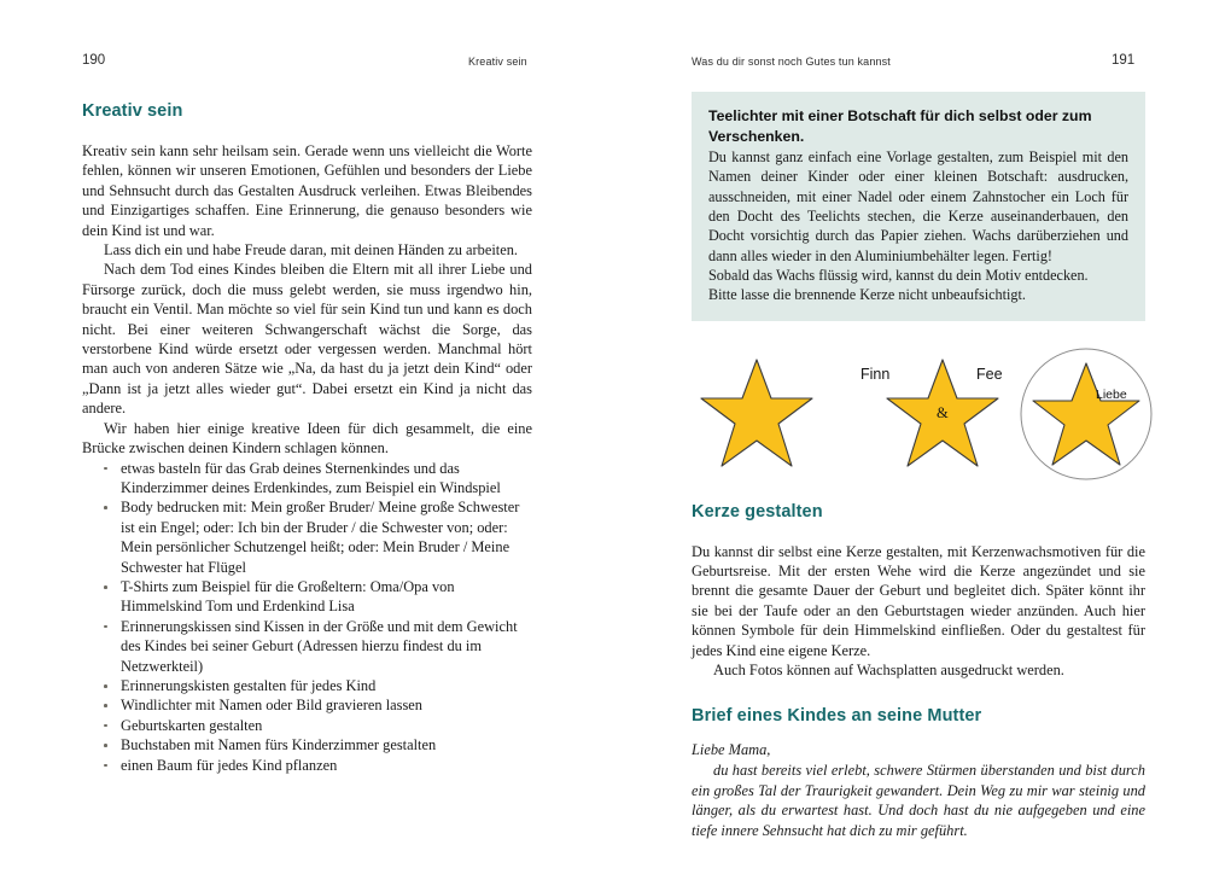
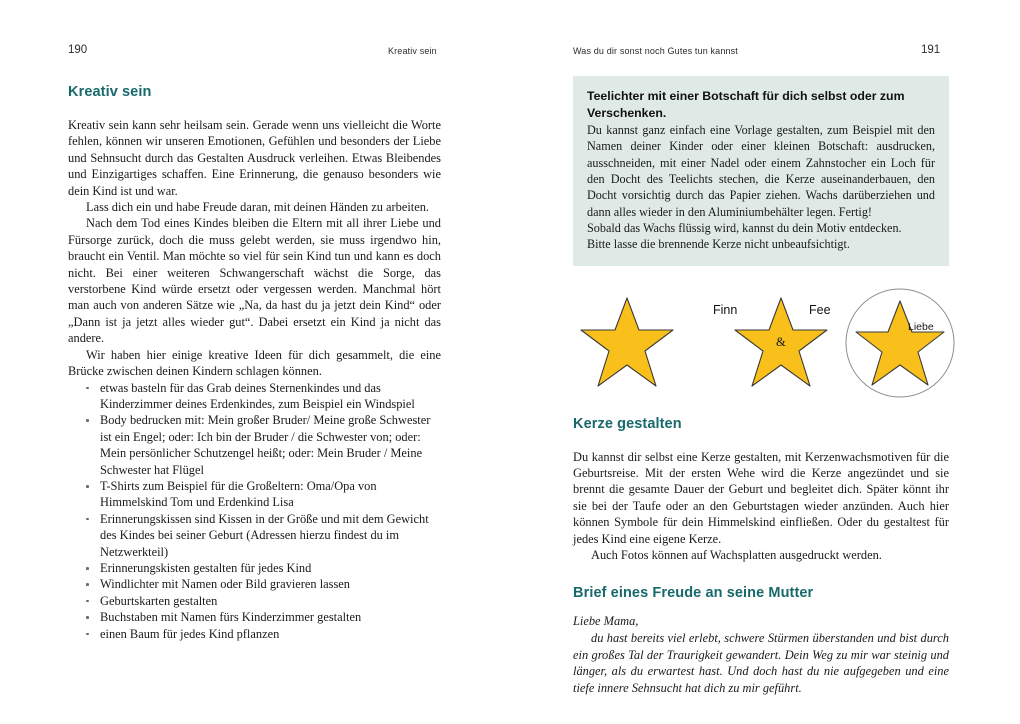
  190
  Kreativ sein
  Kreativ sein
  Kreativ sein kann sehr heilsam sein. Gerade wenn uns vielleicht die Worte fehlen, können wir unseren Emotionen, Gefühlen und besonders der Liebe und Sehnsucht durch das Gestalten Ausdruck verleihen. Etwas Bleibendes und Einzigartiges schaffen. Eine Erinnerung, die genauso besonders wie dein Kind ist und war.
  Lass dich ein und habe Freude daran, mit deinen Händen zu arbeiten.
  Nach dem Tod eines Kindes bleiben die Eltern mit all ihrer Liebe und Fürsorge zurück, doch die muss gelebt werden, sie muss irgendwo hin, braucht ein Ventil. Man möchte so viel für sein Kind tun und kann es doch nicht. Bei einer weiteren Schwangerschaft wächst die Sorge, das verstorbene Kind würde ersetzt oder vergessen werden. Manchmal hört man auch von anderen Sätze wie „Na, da hast du ja jetzt dein Kind“ oder „Dann ist ja jetzt alles wieder gut“. Dabei ersetzt ein Kind ja nicht das andere.
  Wir haben hier einige kreative Ideen für dich gesammelt, die eine Brücke zwischen deinen Kindern schlagen können.
  etwas basteln für das Grab deines Sternenkindes und das Kinderzimmer deines Erdenkindes, zum Beispiel ein Windspiel
  Body bedrucken mit: Mein großer Bruder/ Meine große Schwester ist ein Engel; oder: Ich bin der Bruder / die Schwester von; oder: Mein persönlicher Schutzengel heißt; oder: Mein Bruder / Meine Schwester hat Flügel
  T-Shirts zum Beispiel für die Großeltern: Oma/Opa von Himmelskind Tom und Erdenkind Lisa
  Erinnerungskissen sind Kissen in der Größe und mit dem Gewicht des Kindes bei seiner Geburt (Adressen hierzu findest du im Netzwerkteil)
  Erinnerungskisten gestalten für jedes Kind
  Windlichter mit Namen oder Bild gravieren lassen
  Geburtskarten gestalten
  Buchstaben mit Namen fürs Kinderzimmer gestalten
  einen Baum für jedes Kind pflanzen
  Was du dir sonst noch Gutes tun kannst
  191
  Teelichter mit einer Botschaft für dich selbst oder zum Verschenken.
  Du kannst ganz einfach eine Vorlage gestalten, zum Beispiel mit den Namen deiner Kinder oder einer kleinen Botschaft: ausdrucken, ausschneiden, mit einer Nadel oder einem Zahnstocher ein Loch für den Docht des Teelichts stechen, die Kerze auseinanderbauen, den Docht vorsichtig durch das Papier ziehen. Wachs darüberziehen und dann alles wieder in den Aluminiumbehälter legen. Fertig!
  Sobald das Wachs flüssig wird, kannst du dein Motiv entdecken.
  Bitte lasse die brennende Kerze nicht unbeaufsichtigt.
  Finn
  Fee
  &
  Liebe
  Kerze gestalten
  Du kannst dir selbst eine Kerze gestalten, mit Kerzenwachsmotiven für die Geburtsreise. Mit der ersten Wehe wird die Kerze angezündet und sie brennt die gesamte Dauer der Geburt und begleitet dich. Später könnt ihr sie bei der Taufe oder an den Geburtstagen wieder anzünden. Auch hier können Symbole für dein Himmelskind einfließen. Oder du gestaltest für jedes Kind eine eigene Kerze.
  Auch Fotos können auf Wachsplatten ausgedruckt werden.
- Brief eines Kindes an seine Mutter
+ Brief eines Freude an seine Mutter
  Liebe Mama,
  du hast bereits viel erlebt, schwere Stürmen überstanden und bist durch ein großes Tal der Traurigkeit gewandert. Dein Weg zu mir war steinig und länger, als du erwartest hast. Und doch hast du nie aufgegeben und eine tiefe innere Sehnsucht hat dich zu mir geführt.
